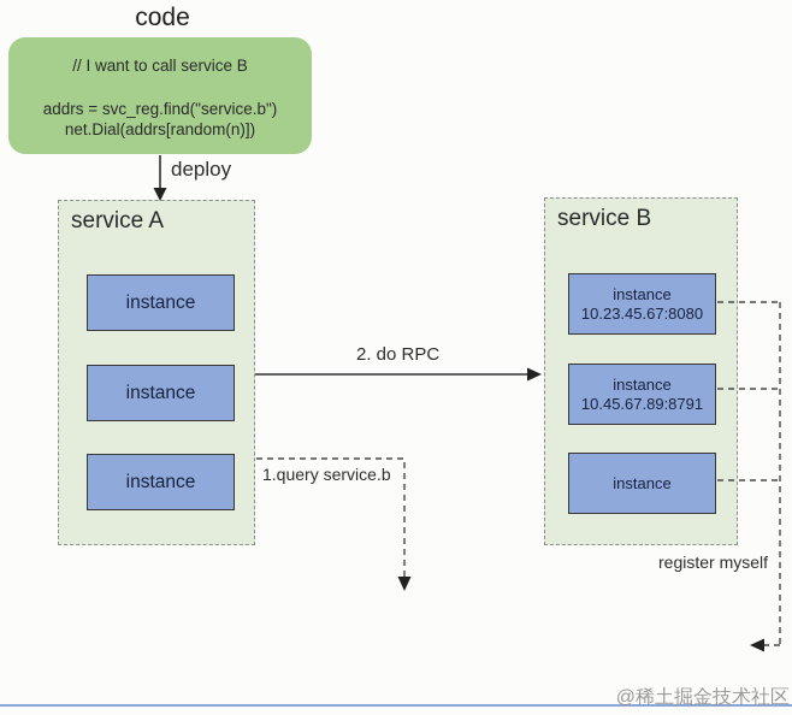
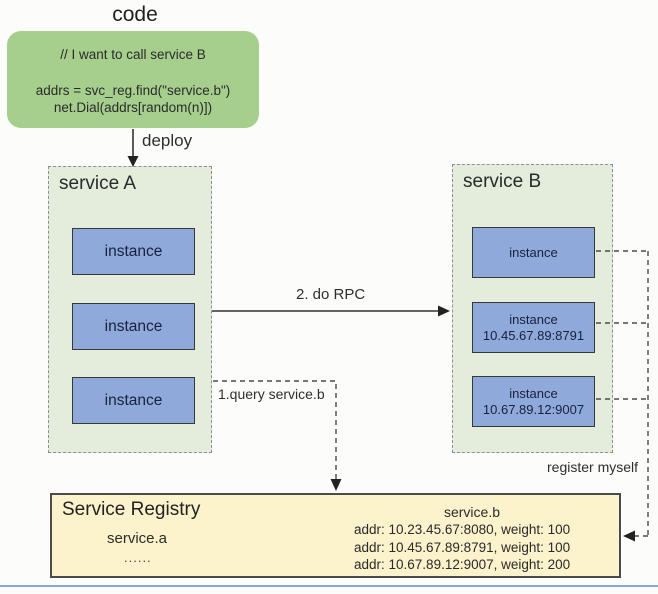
  code
  // I want to call service B
  addrs = svc_reg.find("service.b")
  net.Dial(addrs[random(n)])
  service A
  instance
  instance
  instance
  service B
  instance
- 10.23.45.67:8080
  instance
  10.45.67.89:8791
  instance
+ 10.67.89.12:9007
+ Service Registry
+ service.a
+ ......
+ service.b
+ addr: 10.23.45.67:8080, weight: 100
+ addr: 10.45.67.89:8791, weight: 100
+ addr: 10.67.89.12:9007, weight: 200
  deploy
  2. do RPC
  1.query service.b
  register myself
- @稀土掘金技术社区
